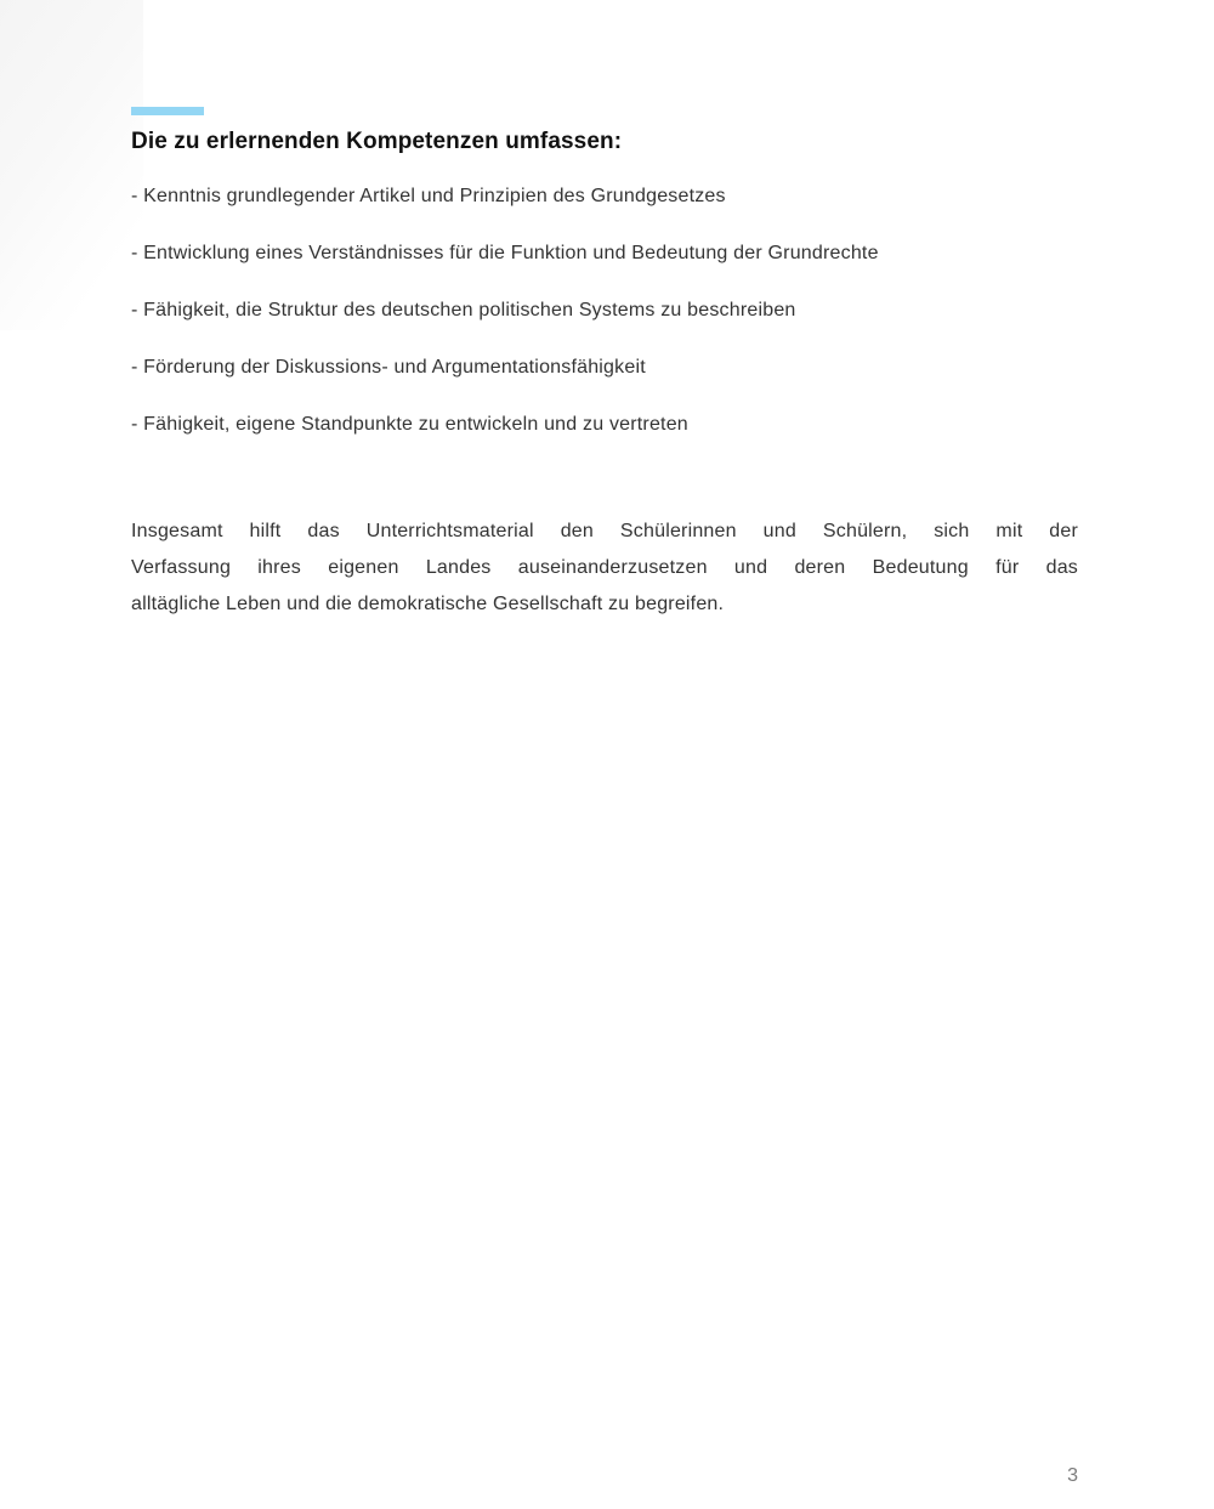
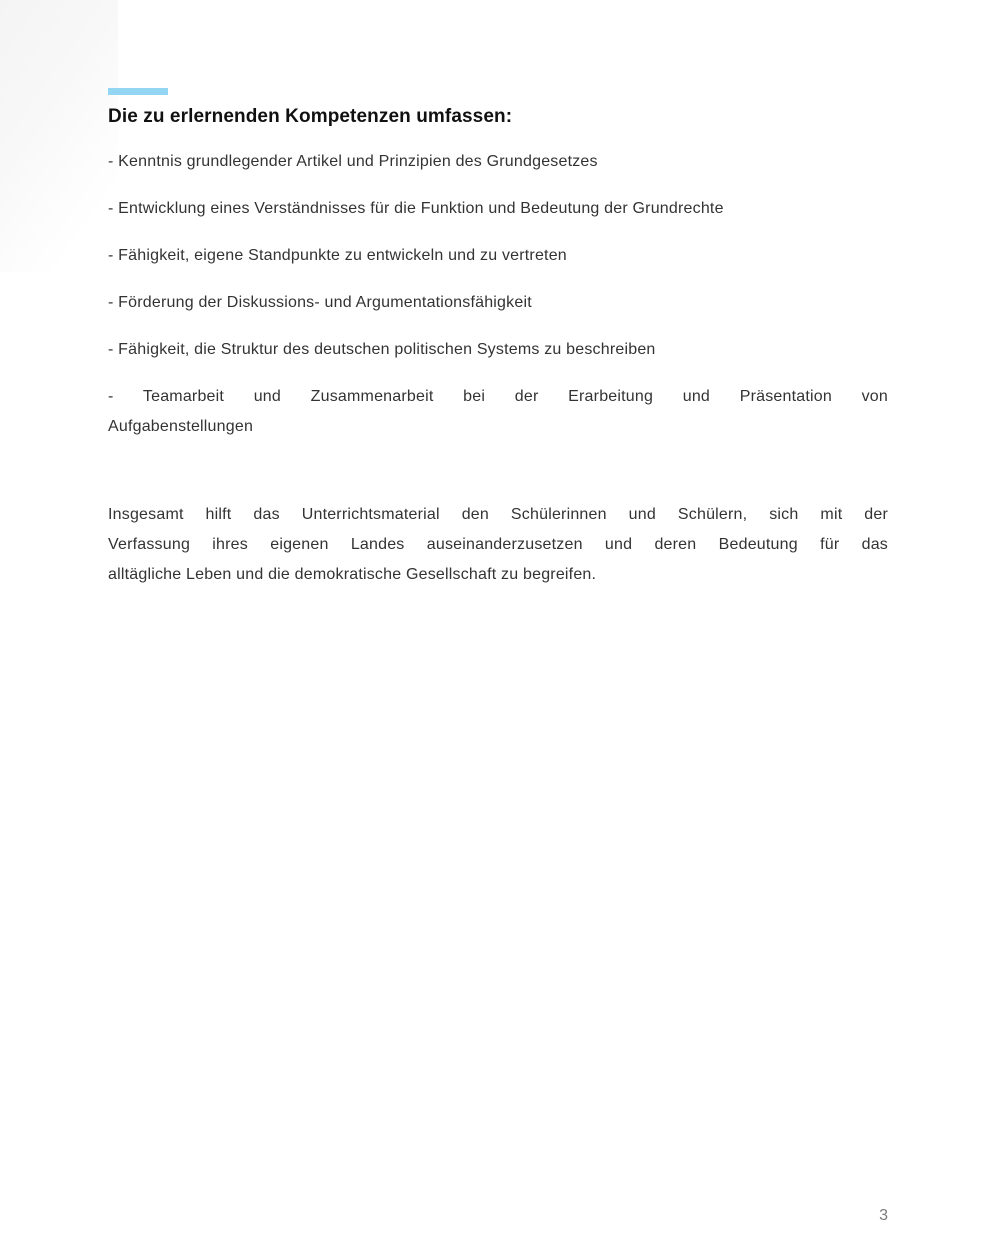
  Die zu erlernenden Kompetenzen umfassen:
  - Kenntnis grundlegender Artikel und Prinzipien des Grundgesetzes
  - Entwicklung eines Verständnisses für die Funktion und Bedeutung der Grundrechte
- - Fähigkeit, die Struktur des deutschen politischen Systems zu beschreiben
+ - Fähigkeit, eigene Standpunkte zu entwickeln und zu vertreten
  - Förderung der Diskussions- und Argumentationsfähigkeit
- - Fähigkeit, eigene Standpunkte zu entwickeln und zu vertreten
+ - Fähigkeit, die Struktur des deutschen politischen Systems zu beschreiben
+ - Teamarbeit und Zusammenarbeit bei der Erarbeitung und Präsentation von
+ Aufgabenstellungen
  Insgesamt hilft das Unterrichtsmaterial den Schülerinnen und Schülern, sich mit der
  Verfassung ihres eigenen Landes auseinanderzusetzen und deren Bedeutung für das
  alltägliche Leben und die demokratische Gesellschaft zu begreifen.
  3
